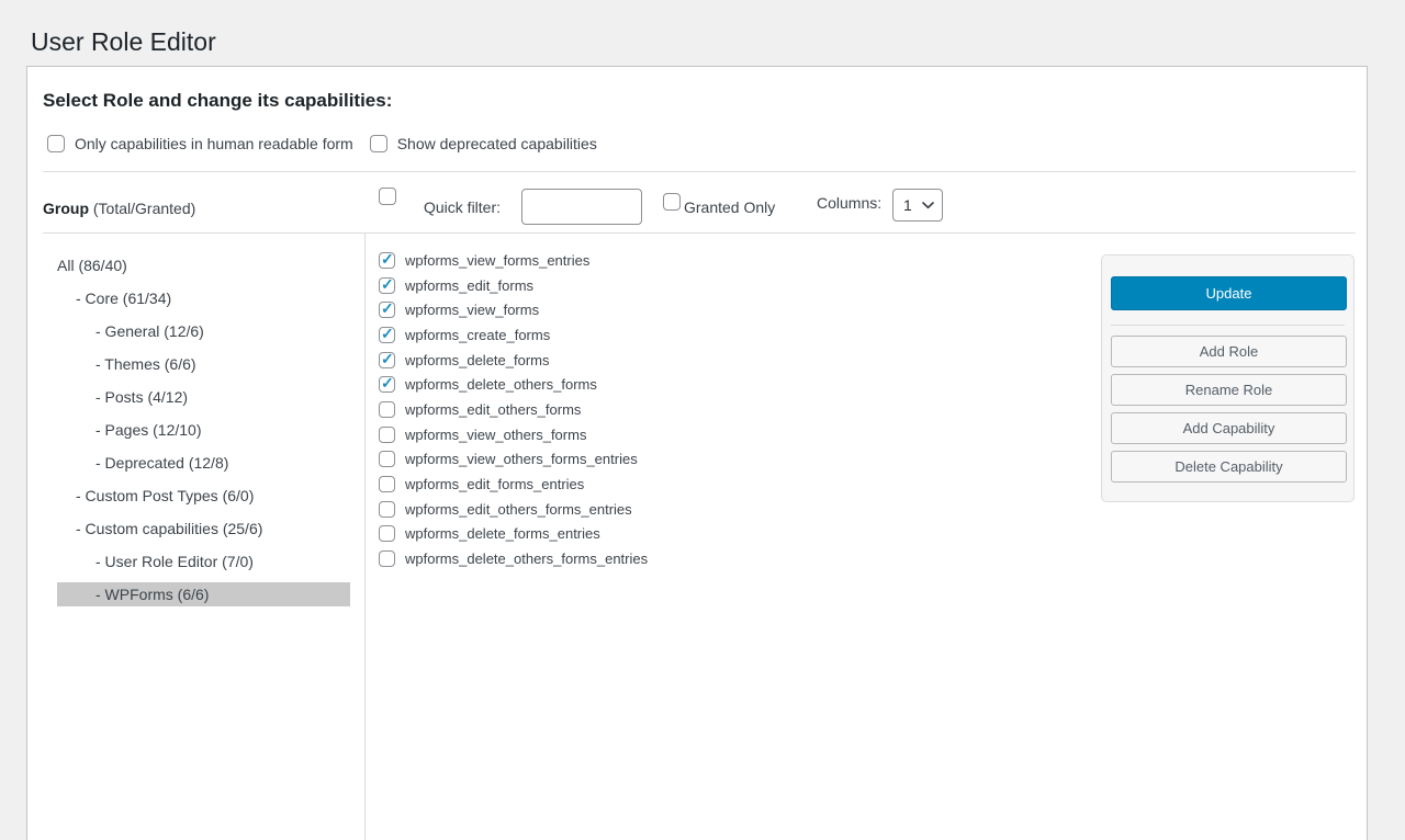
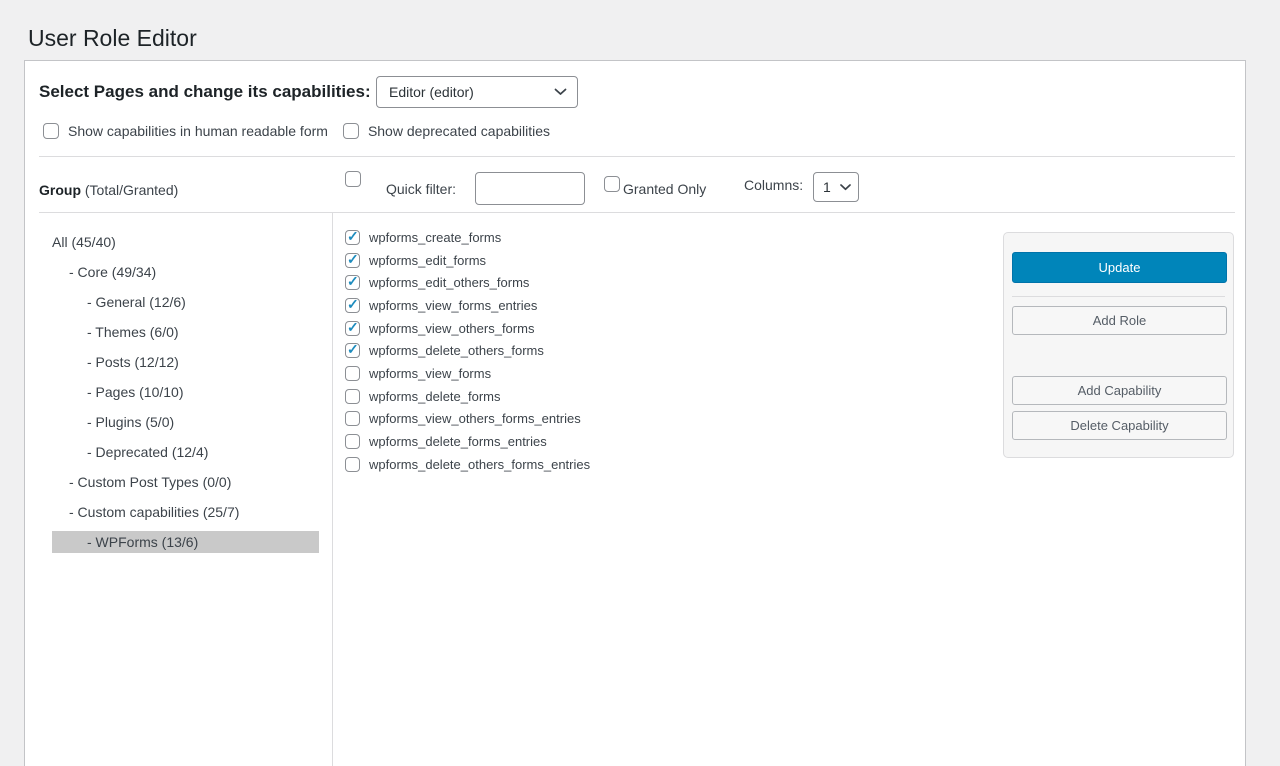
  User Role Editor
- Select Role and change its capabilities:
+ Select Pages and change its capabilities:
+ Editor (editor)
- Only capabilities in human readable form
+ Show capabilities in human readable form
  Show deprecated capabilities
  Group (Total/Granted)
  Quick filter:
  Granted Only
  Columns:
  1
- All (86/40)
+ All (45/40)
- - Core (61/34)
+ - Core (49/34)
  - General (12/6)
- - Themes (6/6)
+ - Themes (6/0)
- - Posts (4/12)
+ - Posts (12/12)
- - Pages (12/10)
+ - Pages (10/10)
+ - Plugins (5/0)
- - Deprecated (12/8)
+ - Deprecated (12/4)
- - Custom Post Types (6/0)
+ - Custom Post Types (0/0)
- - Custom capabilities (25/6)
+ - Custom capabilities (25/7)
- - User Role Editor (7/0)
- - WPForms (6/6)
+ - WPForms (13/6)
- wpforms_view_forms_entries
+ wpforms_create_forms
  wpforms_edit_forms
- wpforms_view_forms
+ wpforms_edit_others_forms
- wpforms_create_forms
+ wpforms_view_forms_entries
- wpforms_delete_forms
+ wpforms_view_others_forms
  wpforms_delete_others_forms
- wpforms_edit_others_forms
+ wpforms_view_forms
- wpforms_view_others_forms
+ wpforms_delete_forms
  wpforms_view_others_forms_entries
- wpforms_edit_forms_entries
- wpforms_edit_others_forms_entries
  wpforms_delete_forms_entries
  wpforms_delete_others_forms_entries
  Update
  Add Role
- Rename Role
  Add Capability
  Delete Capability
